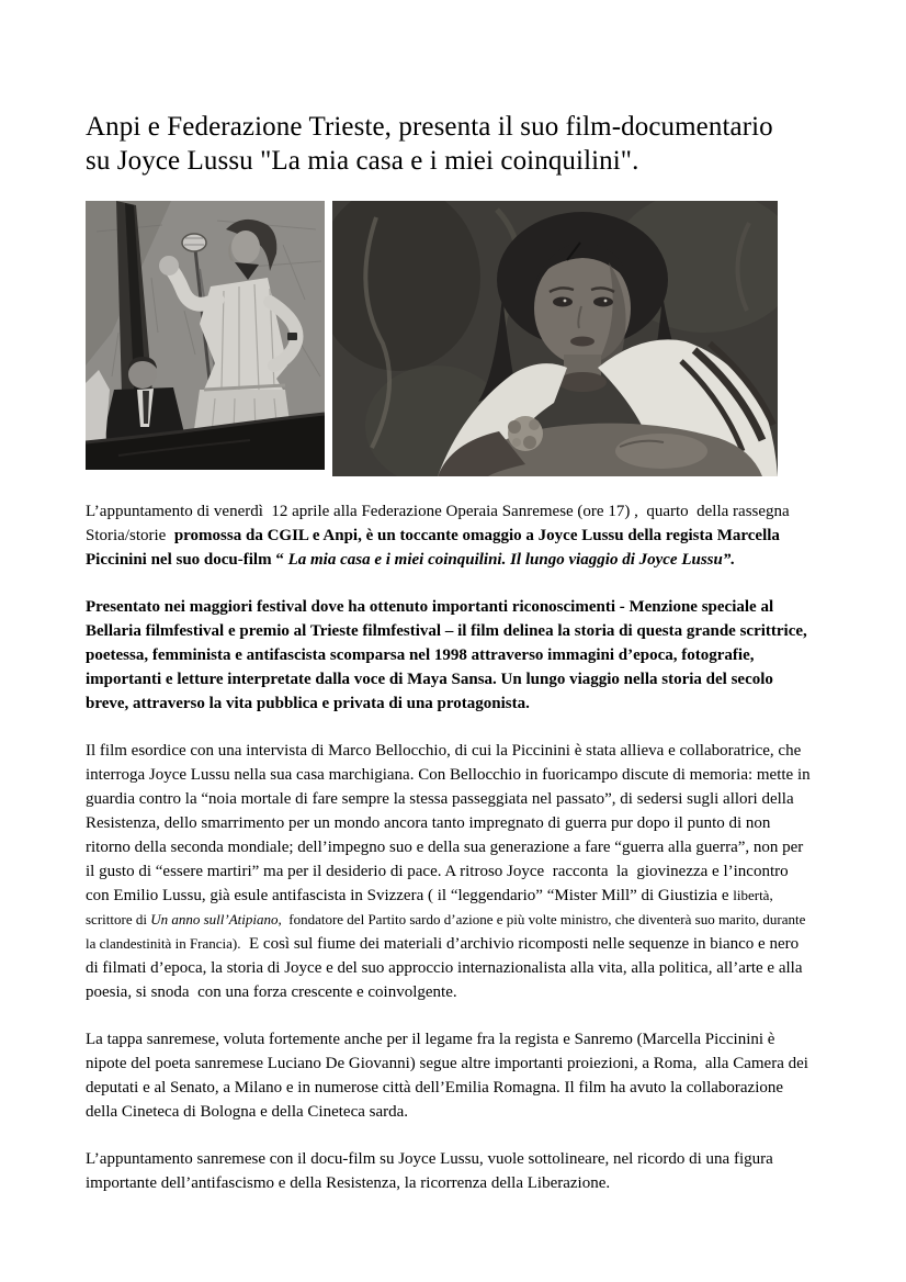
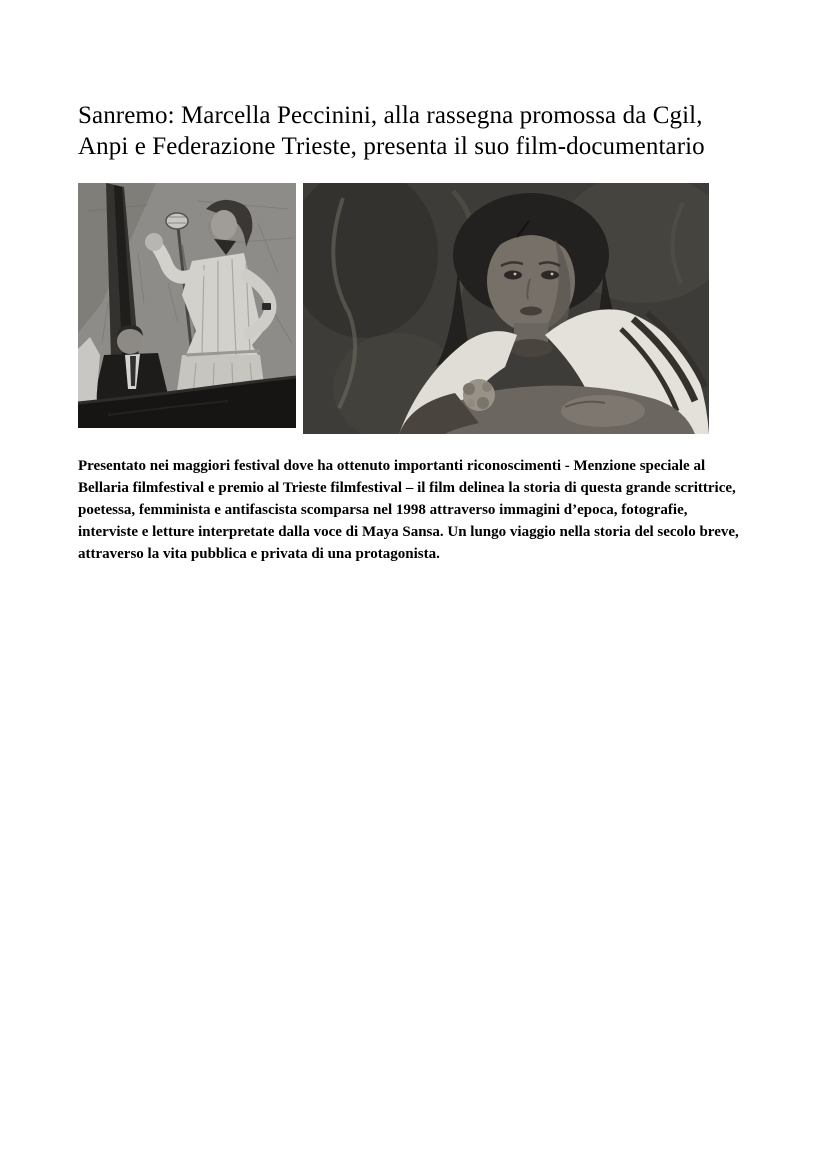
+ Sanremo: Marcella Peccinini, alla rassegna promossa da Cgil,
  Anpi e Federazione Trieste, presenta il suo film-documentario
- su Joyce Lussu "La mia casa e i miei coinquilini".
- L’appuntamento di venerdì 12 aprile alla Federazione Operaia Sanremese (ore 17) , quarto della rassegna Storia/storie promossa da CGIL e Anpi, è un toccante omaggio a Joyce Lussu della regista Marcella Piccinini nel suo docu-film “ La mia casa e i miei coinquilini. Il lungo viaggio di Joyce Lussu”.
- Presentato nei maggiori festival dove ha ottenuto importanti riconoscimenti - Menzione speciale al Bellaria filmfestival e premio al Trieste filmfestival – il film delinea la storia di questa grande scrittrice, poetessa, femminista e antifascista scomparsa nel 1998 attraverso immagini d’epoca, fotografie, importanti e letture interpretate dalla voce di Maya Sansa. Un lungo viaggio nella storia del secolo breve, attraverso la vita pubblica e privata di una protagonista.
+ Presentato nei maggiori festival dove ha ottenuto importanti riconoscimenti - Menzione speciale al Bellaria filmfestival e premio al Trieste filmfestival – il film delinea la storia di questa grande scrittrice, poetessa, femminista e antifascista scomparsa nel 1998 attraverso immagini d’epoca, fotografie, interviste e letture interpretate dalla voce di Maya Sansa. Un lungo viaggio nella storia del secolo breve, attraverso la vita pubblica e privata di una protagonista.
- Il film esordice con una intervista di Marco Bellocchio, di cui la Piccinini è stata allieva e collaboratrice, che interroga Joyce Lussu nella sua casa marchigiana. Con Bellocchio in fuoricampo discute di memoria: mette in guardia contro la “noia mortale di fare sempre la stessa passeggiata nel passato”, di sedersi sugli allori della Resistenza, dello smarrimento per un mondo ancora tanto impregnato di guerra pur dopo il punto di non ritorno della seconda mondiale; dell’impegno suo e della sua generazione a fare “guerra alla guerra”, non per il gusto di “essere martiri” ma per il desiderio di pace. A ritroso Joyce racconta la giovinezza e l’incontro con Emilio Lussu, già esule antifascista in Svizzera ( il “leggendario” “Mister Mill” di Giustizia e libertà, scrittore di Un anno sull’Atipiano, fondatore del Partito sardo d’azione e più volte ministro, che diventerà suo marito, durante la clandestinità in Francia). E così sul fiume dei materiali d’archivio ricomposti nelle sequenze in bianco e nero di filmati d’epoca, la storia di Joyce e del suo approccio internazionalista alla vita, alla politica, all’arte e alla poesia, si snoda con una forza crescente e coinvolgente.
- La tappa sanremese, voluta fortemente anche per il legame fra la regista e Sanremo (Marcella Piccinini è nipote del poeta sanremese Luciano De Giovanni) segue altre importanti proiezioni, a Roma, alla Camera dei deputati e al Senato, a Milano e in numerose città dell’Emilia Romagna. Il film ha avuto la collaborazione della Cineteca di Bologna e della Cineteca sarda.
- L’appuntamento sanremese con il docu-film su Joyce Lussu, vuole sottolineare, nel ricordo di una figura importante dell’antifascismo e della Resistenza, la ricorrenza della Liberazione.
